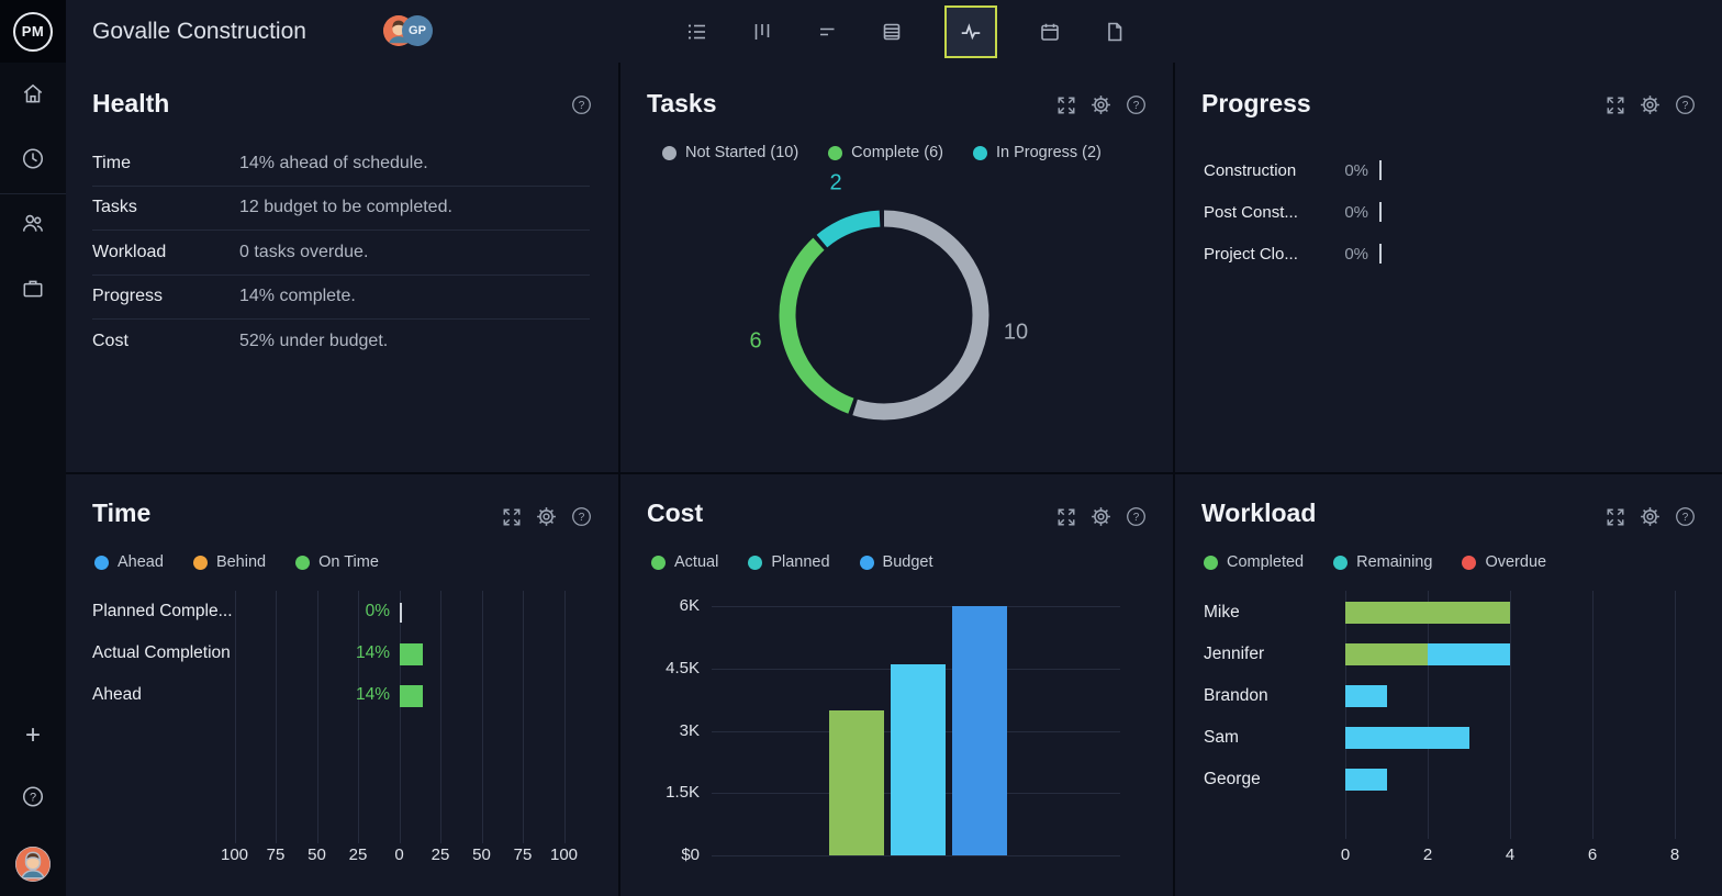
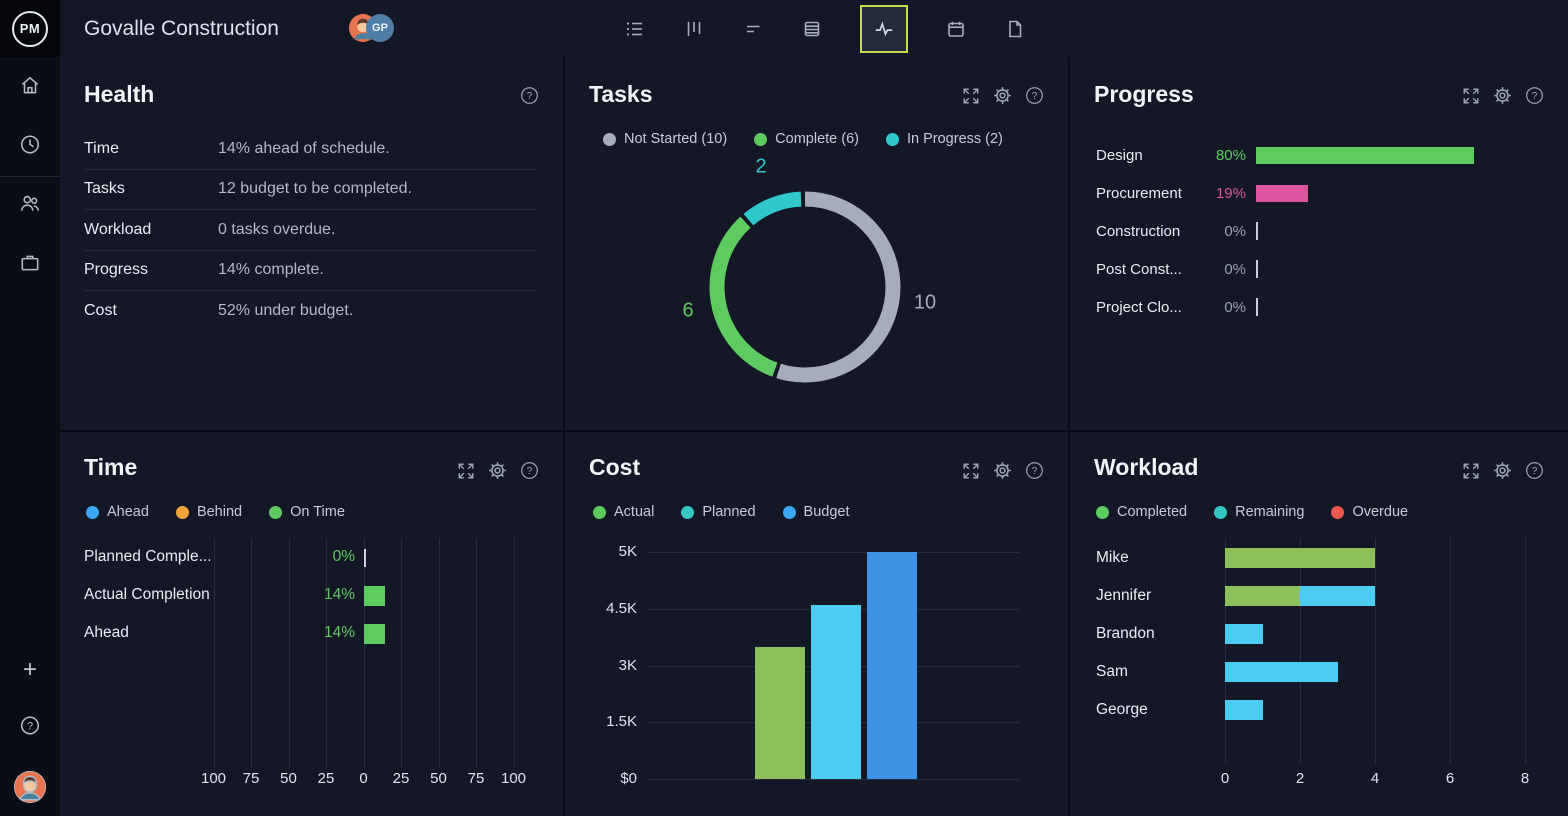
  PM
  Govalle Construction
  GP
  +
  ?
  Health
  ?
  Time
  14% ahead of schedule.
  Tasks
  12 budget to be completed.
  Workload
  0 tasks overdue.
  Progress
  14% complete.
  Cost
  52% under budget.
  Tasks
  ?
  Not Started (10)
  Complete (6)
  In Progress (2)
  10
  6
  2
  Progress
  ?
+ Design
+ 80%
+ Procurement
+ 19%
  Construction
  0%
  Post Const...
  0%
  Project Clo...
  0%
  Time
  ?
  Ahead
  Behind
  On Time
  100
  75
  50
  25
  0
  25
  50
  75
  100
  Planned Comple...
  0%
  Actual Completion
  14%
  Ahead
  14%
  Cost
  ?
  Actual
  Planned
  Budget
- 6K
+ 5K
  4.5K
  3K
  1.5K
  $0
  Workload
  ?
  Completed
  Remaining
  Overdue
  0
  2
  4
  6
  8
  Mike
  Jennifer
  Brandon
  Sam
  George
